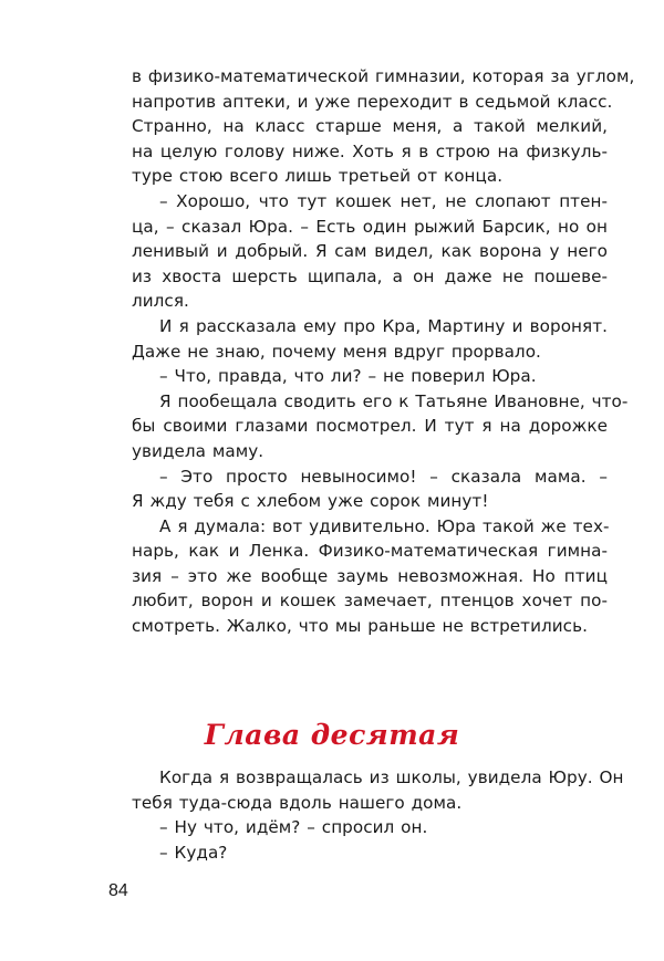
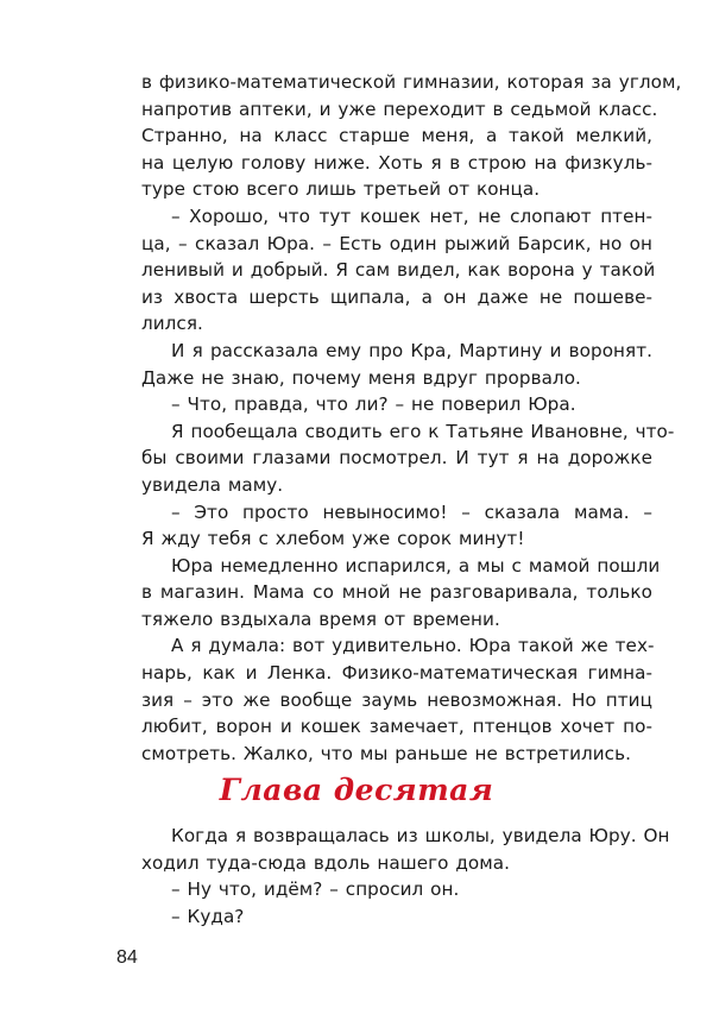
  в физико-математической гимназии, которая за углом,
  напротив аптеки, и уже переходит в седьмой класс.
  Странно, на класс старше меня, а такой мелкий,
  на целую голову ниже. Хоть я в строю на физкуль-
  туре стою всего лишь третьей от конца.
  – Хорошо, что тут кошек нет, не слопают птен-
  ца, – сказал Юра. – Есть один рыжий Барсик, но он
- ленивый и добрый. Я сам видел, как ворона у него
+ ленивый и добрый. Я сам видел, как ворона у такой
  из хвоста шерсть щипала, а он даже не пошеве-
  лился.
  И я рассказала ему про Кра, Мартину и воронят.
  Даже не знаю, почему меня вдруг прорвало.
  – Что, правда, что ли? – не поверил Юра.
  Я пообещала сводить его к Татьяне Ивановне, что-
  бы своими глазами посмотрел. И тут я на дорожке
  увидела маму.
  – Это просто невыносимо! – сказала мама. –
  Я жду тебя с хлебом уже сорок минут!
+ Юра немедленно испарился, а мы с мамой пошли
+ в магазин. Мама со мной не разговаривала, только
+ тяжело вздыхала время от времени.
  А я думала: вот удивительно. Юра такой же тех-
  нарь, как и Ленка. Физико-математическая гимна-
  зия – это же вообще заумь невозможная. Но птиц
  любит, ворон и кошек замечает, птенцов хочет по-
  смотреть. Жалко, что мы раньше не встретились.
  Глава десятая
  Когда я возвращалась из школы, увидела Юру. Он
- тебя туда-сюда вдоль нашего дома.
+ ходил туда-сюда вдоль нашего дома.
  – Ну что, идём? – спросил он.
  – Куда?
  84
